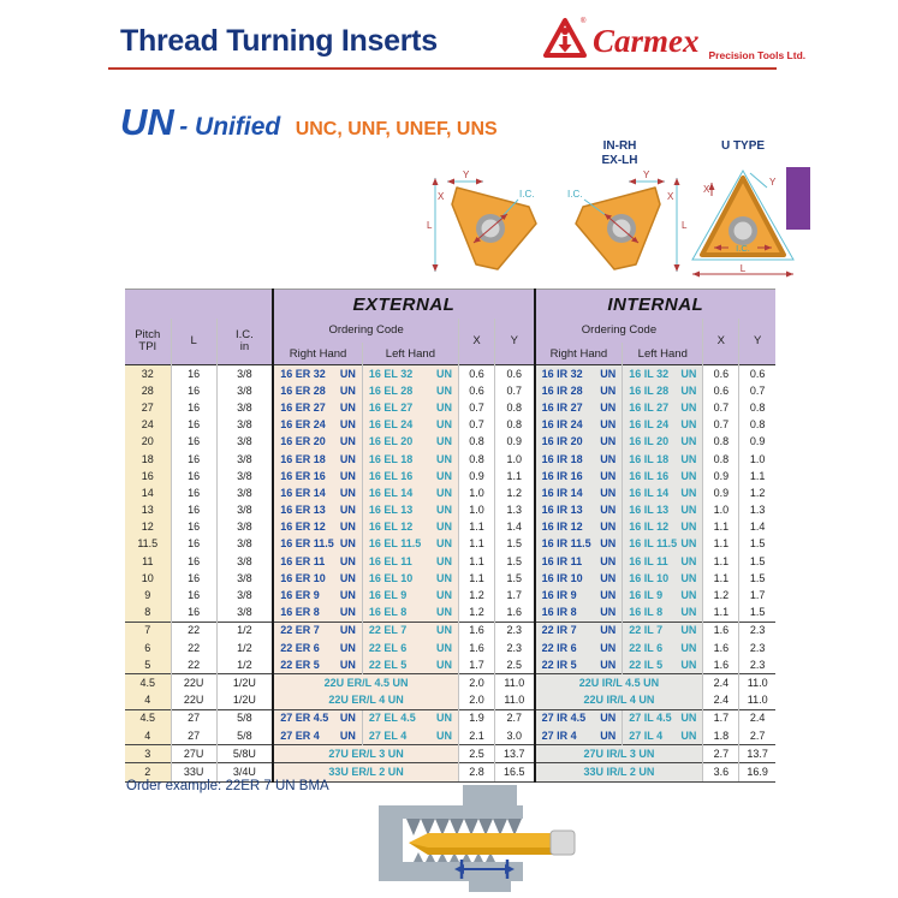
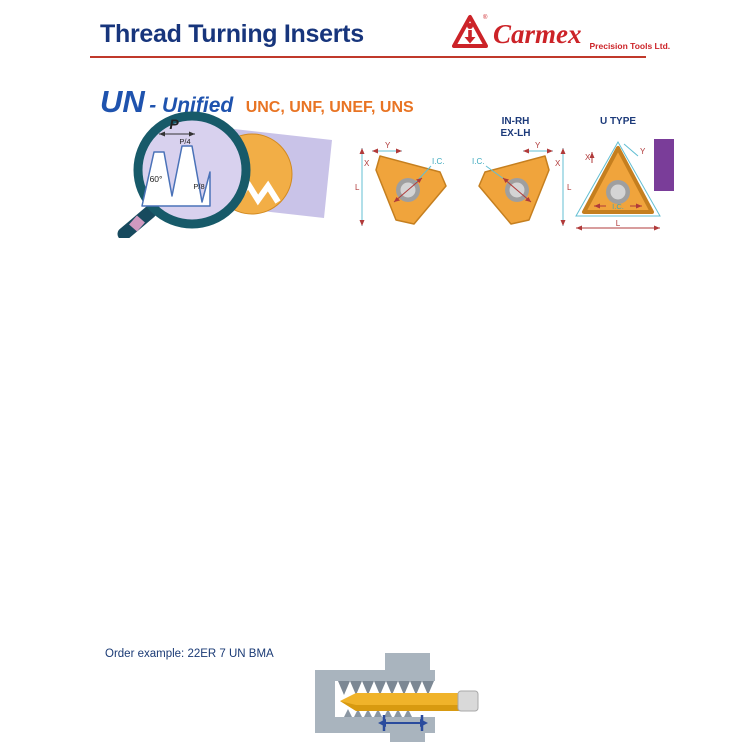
  Thread Turning Inserts
  Carmex
  Precision Tools Ltd.
  UN - Unified UNC, UNF, UNEF, UNS
+ P
+ P/4
+ 60°
+ P/8
  L
  Y
  X
  I.C.
  IN-RH
  EX-LH
  L
  Y
  X
  I.C.
  U TYPE
  X
  Y
  I.C.
  L
- 	EXTERNAL	INTERNAL
- PitchTPI	L	I.C.in	Ordering Code	X	Y	Ordering Code	X	Y
- Right Hand	Left Hand	Right Hand	Left Hand
- 32	16	3/8	16 ER 32 UN	16 EL 32 UN	0.6	0.6	16 IR 32 UN	16 IL 32 UN	0.6	0.6
- 28	16	3/8	16 ER 28 UN	16 EL 28 UN	0.6	0.7	16 IR 28 UN	16 IL 28 UN	0.6	0.7
- 27	16	3/8	16 ER 27 UN	16 EL 27 UN	0.7	0.8	16 IR 27 UN	16 IL 27 UN	0.7	0.8
- 24	16	3/8	16 ER 24 UN	16 EL 24 UN	0.7	0.8	16 IR 24 UN	16 IL 24 UN	0.7	0.8
- 20	16	3/8	16 ER 20 UN	16 EL 20 UN	0.8	0.9	16 IR 20 UN	16 IL 20 UN	0.8	0.9
- 18	16	3/8	16 ER 18 UN	16 EL 18 UN	0.8	1.0	16 IR 18 UN	16 IL 18 UN	0.8	1.0
- 16	16	3/8	16 ER 16 UN	16 EL 16 UN	0.9	1.1	16 IR 16 UN	16 IL 16 UN	0.9	1.1
- 14	16	3/8	16 ER 14 UN	16 EL 14 UN	1.0	1.2	16 IR 14 UN	16 IL 14 UN	0.9	1.2
- 13	16	3/8	16 ER 13 UN	16 EL 13 UN	1.0	1.3	16 IR 13 UN	16 IL 13 UN	1.0	1.3
- 12	16	3/8	16 ER 12 UN	16 EL 12 UN	1.1	1.4	16 IR 12 UN	16 IL 12 UN	1.1	1.4
- 11.5	16	3/8	16 ER 11.5 UN	16 EL 11.5 UN	1.1	1.5	16 IR 11.5 UN	16 IL 11.5 UN	1.1	1.5
- 11	16	3/8	16 ER 11 UN	16 EL 11 UN	1.1	1.5	16 IR 11 UN	16 IL 11 UN	1.1	1.5
- 10	16	3/8	16 ER 10 UN	16 EL 10 UN	1.1	1.5	16 IR 10 UN	16 IL 10 UN	1.1	1.5
- 9	16	3/8	16 ER 9 UN	16 EL 9 UN	1.2	1.7	16 IR 9 UN	16 IL 9 UN	1.2	1.7
- 8	16	3/8	16 ER 8 UN	16 EL 8 UN	1.2	1.6	16 IR 8 UN	16 IL 8 UN	1.1	1.5
- 7	22	1/2	22 ER 7 UN	22 EL 7 UN	1.6	2.3	22 IR 7 UN	22 IL 7 UN	1.6	2.3
- 6	22	1/2	22 ER 6 UN	22 EL 6 UN	1.6	2.3	22 IR 6 UN	22 IL 6 UN	1.6	2.3
- 5	22	1/2	22 ER 5 UN	22 EL 5 UN	1.7	2.5	22 IR 5 UN	22 IL 5 UN	1.6	2.3
- 4.5	22U	1/2U	22U ER/L 4.5 UN	2.0	11.0	22U IR/L 4.5 UN	2.4	11.0
- 4	22U	1/2U	22U ER/L 4 UN	2.0	11.0	22U IR/L 4 UN	2.4	11.0
- 4.5	27	5/8	27 ER 4.5 UN	27 EL 4.5 UN	1.9	2.7	27 IR 4.5 UN	27 IL 4.5 UN	1.7	2.4
- 4	27	5/8	27 ER 4 UN	27 EL 4 UN	2.1	3.0	27 IR 4 UN	27 IL 4 UN	1.8	2.7
- 3	27U	5/8U	27U ER/L 3 UN	2.5	13.7	27U IR/L 3 UN	2.7	13.7
- 2	33U	3/4U	33U ER/L 2 UN	2.8	16.5	33U IR/L 2 UN	3.6	16.9
  Order example: 22ER 7 UN BMA
